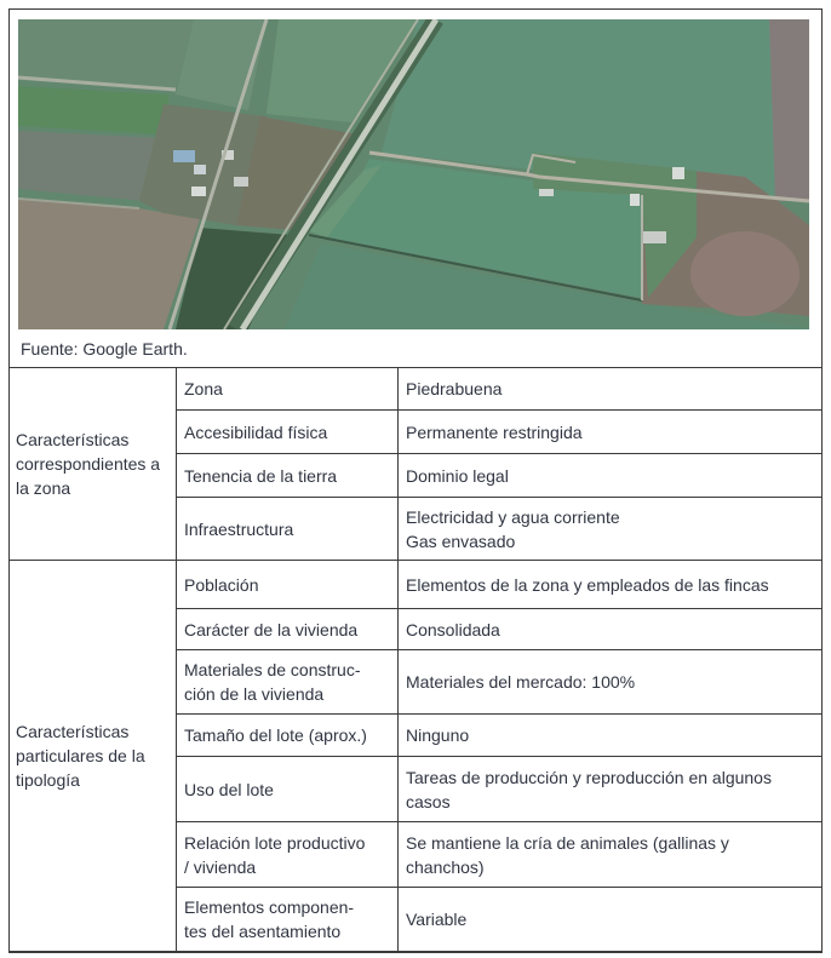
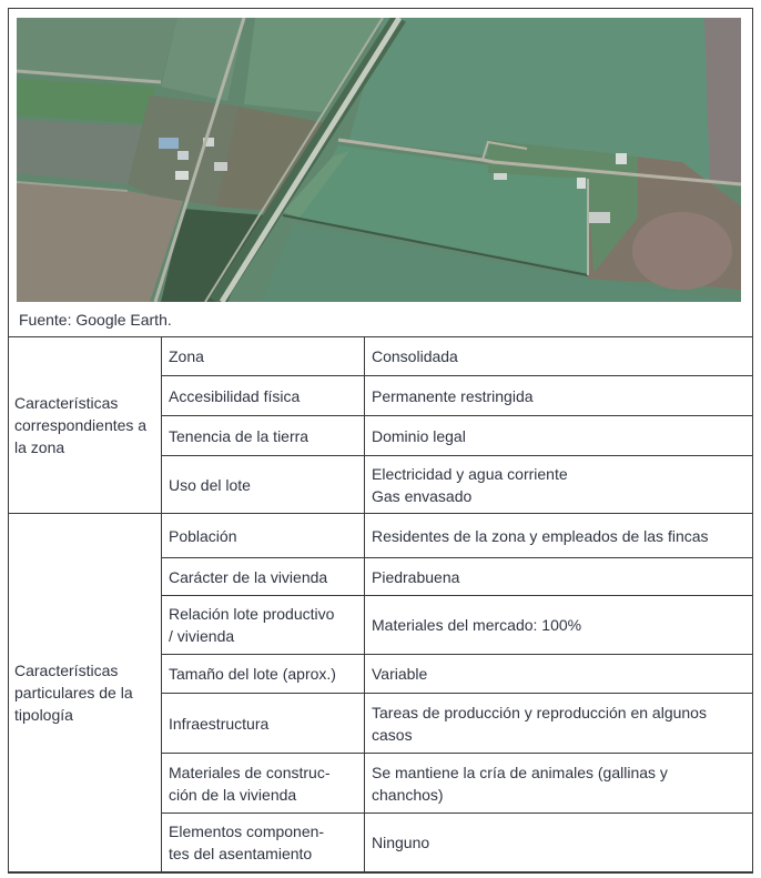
  Fuente: Google Earth.
- Características correspondientes a la zona	Zona	Piedrabuena
+ Características correspondientes a la zona	Zona	Consolidada
  Accesibilidad física	Permanente restringida
  Tenencia de la tierra	Dominio legal
- Infraestructura	Electricidad y agua corriente Gas envasado
+ Uso del lote	Electricidad y agua corriente Gas envasado
- Características particulares de la tipología	Población	Elementos de la zona y empleados de las fincas
+ Características particulares de la tipología	Población	Residentes de la zona y empleados de las fincas
- Carácter de la vivienda	Consolidada
+ Carácter de la vivienda	Piedrabuena
- Materiales de construc- ción de la vivienda	Materiales del mercado: 100%
+ Relación lote productivo / vivienda	Materiales del mercado: 100%
- Tamaño del lote (aprox.)	Ninguno
+ Tamaño del lote (aprox.)	Variable
- Uso del lote	Tareas de producción y reproducción en algunos casos
+ Infraestructura	Tareas de producción y reproducción en algunos casos
- Relación lote productivo / vivienda	Se mantiene la cría de animales (gallinas y chanchos)
+ Materiales de construc- ción de la vivienda	Se mantiene la cría de animales (gallinas y chanchos)
- Elementos componen- tes del asentamiento	Variable
+ Elementos componen- tes del asentamiento	Ninguno
